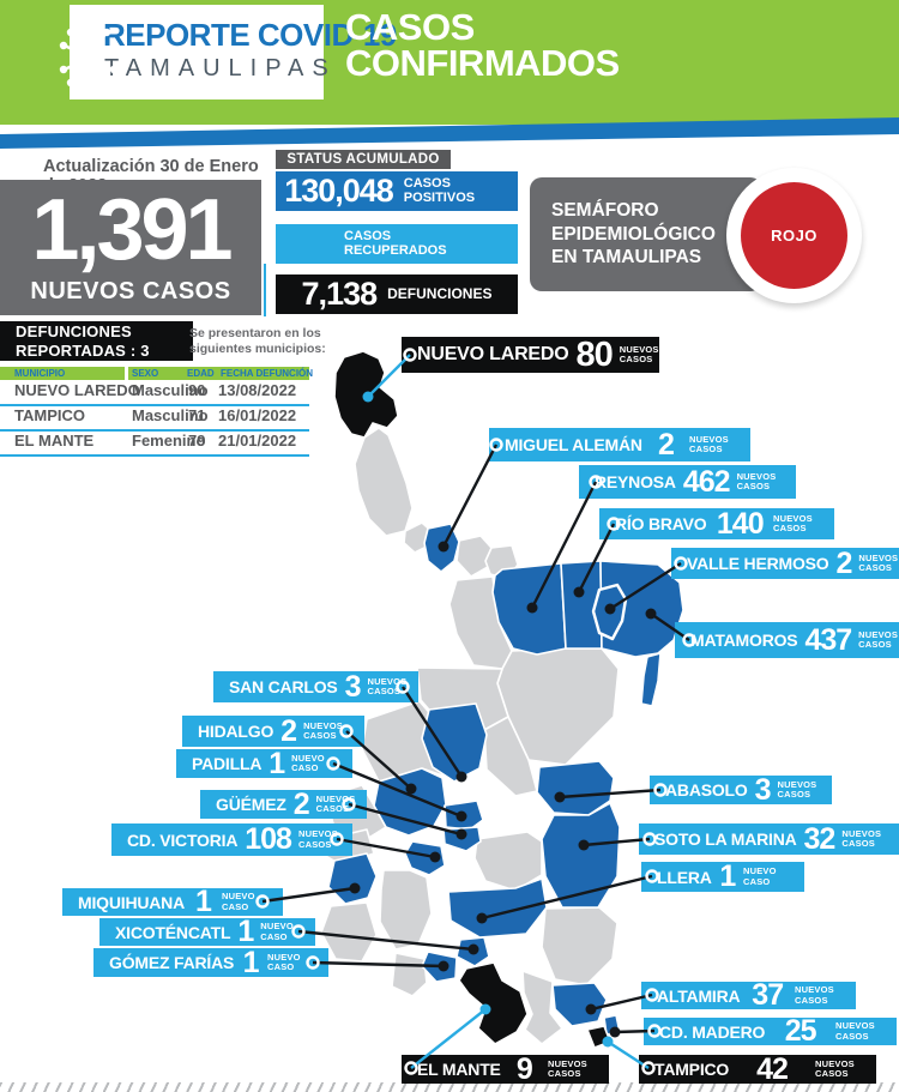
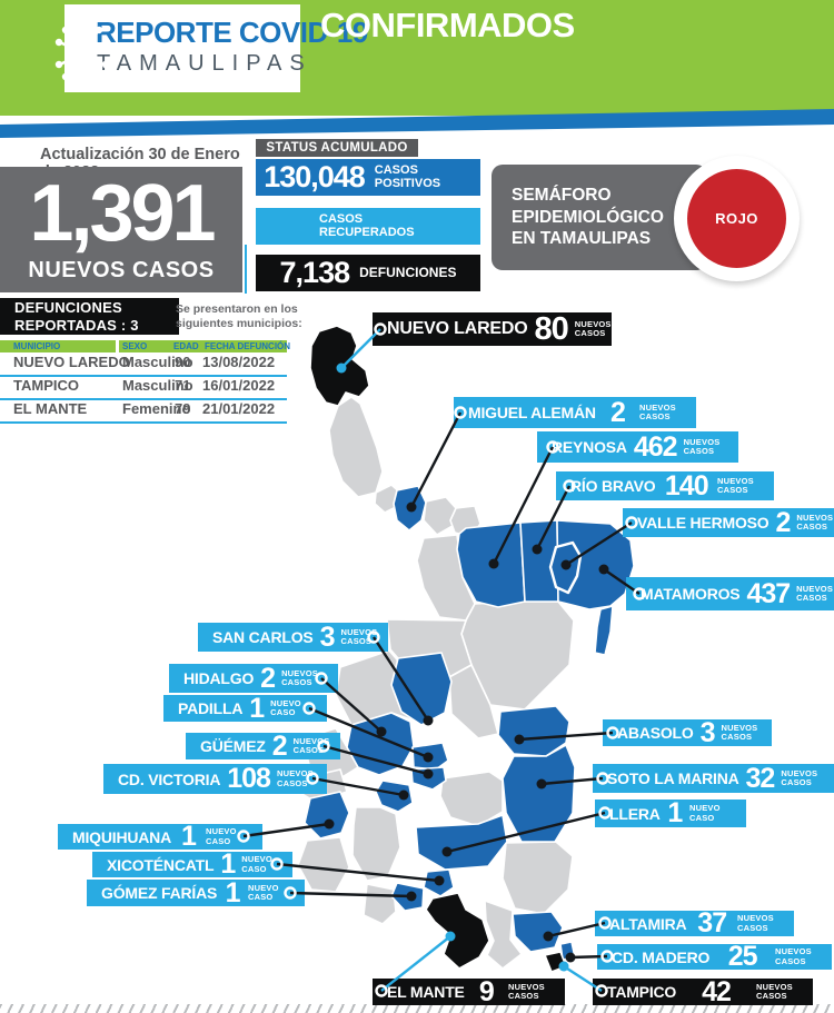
  REPORTE COVID-19
  AMAULIPAS
- CASOS
  CONFIRMADOS
  Actualización 30 de Enero
  1,391
  NUEVOS CASOS
  STATUS ACUMULADO
  130,048
  CASOS POSITIVOS
  CASOS RECUPERADOS
  7,138
  DEFUNCIONES
  SEMÁFORO
  EPIDEMIOLÓGICO
  EN TAMAULIPAS
  ROJO
  DEFUNCIONES
  REPORTADAS : 3
  Se presentaron en los
  siguientes municipios:
  MUNICIPIO
  SEXO
  EDAD
  FECHA DEFUNCIÓN
  NUEVO LAREDO
  Masculino
  90
  13/08/2022
  TAMPICO
  Masculino
  71
  16/01/2022
  EL MANTE
  Femenino
  79
  21/01/2022
  NUEVO LAREDO
  80
  NUEVOS CASOS
  MIGUEL ALEMÁN
  2
  NUEVOS CASOS
  EYNOSA
  462
  NUEVOS CASOS
  RÍO BRAVO
  140
  NUEVOS CASOS
  VALLE HERMOSO
  2
  NUEVOS CASOS
  MATAMOROS
  437
  NUEVOS CASOS
  SAN CARLOS
  3
  NUEVO CASO
  HIDALGO
  2
  NUEVOS CASOS
  PADILLA
  1
  NUEVO CASO
  GÜÉMEZ
  2
  NUEV CASO
  CD. VICTORIA
  108
  NUEVO CASOS
  MIQUIHUANA
  1
  NUEVO CASO
  XICOTÉNCATL
  1
  NUEVO CASO
  GÓMEZ FARÍAS
  1
  NUEVO CASO
  ABASOLO
  3
  NUEVOS CASOS
  SOTO LA MARINA
  32
  NUEVOS CASOS
  LLERA
  1
  NUEVO CASO
  ALTAMIRA
  37
  NUEVOS CASOS
  CD. MADERO
  25
  NUEVOS CASOS
  EL MANTE
  9
  NUEVOS CASOS
  TAMPICO
  42
  NUEVOS CASOS
